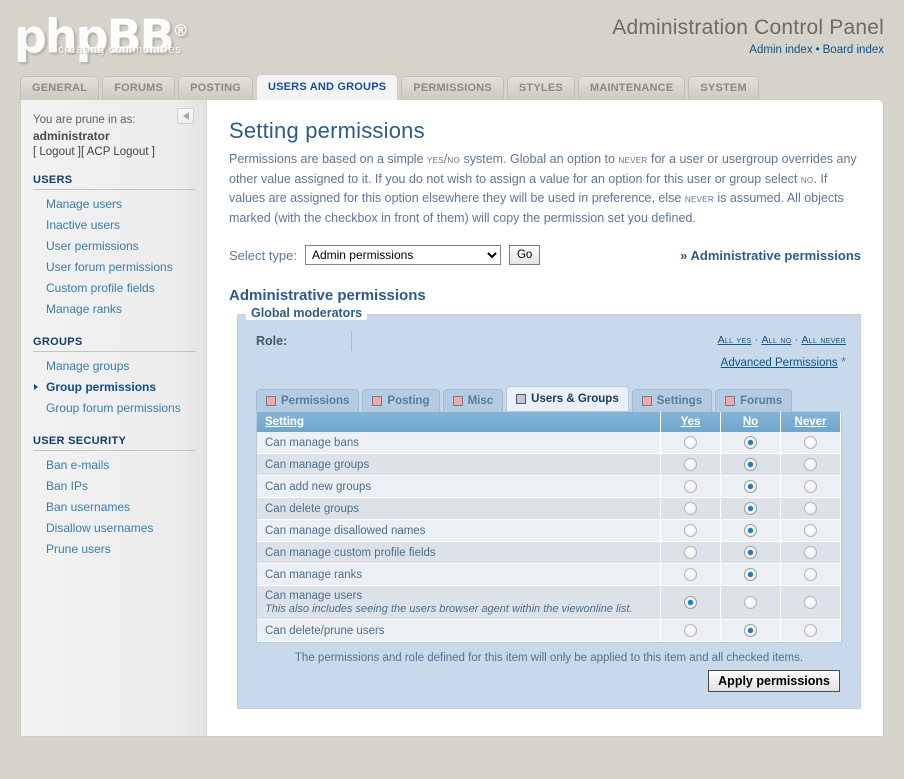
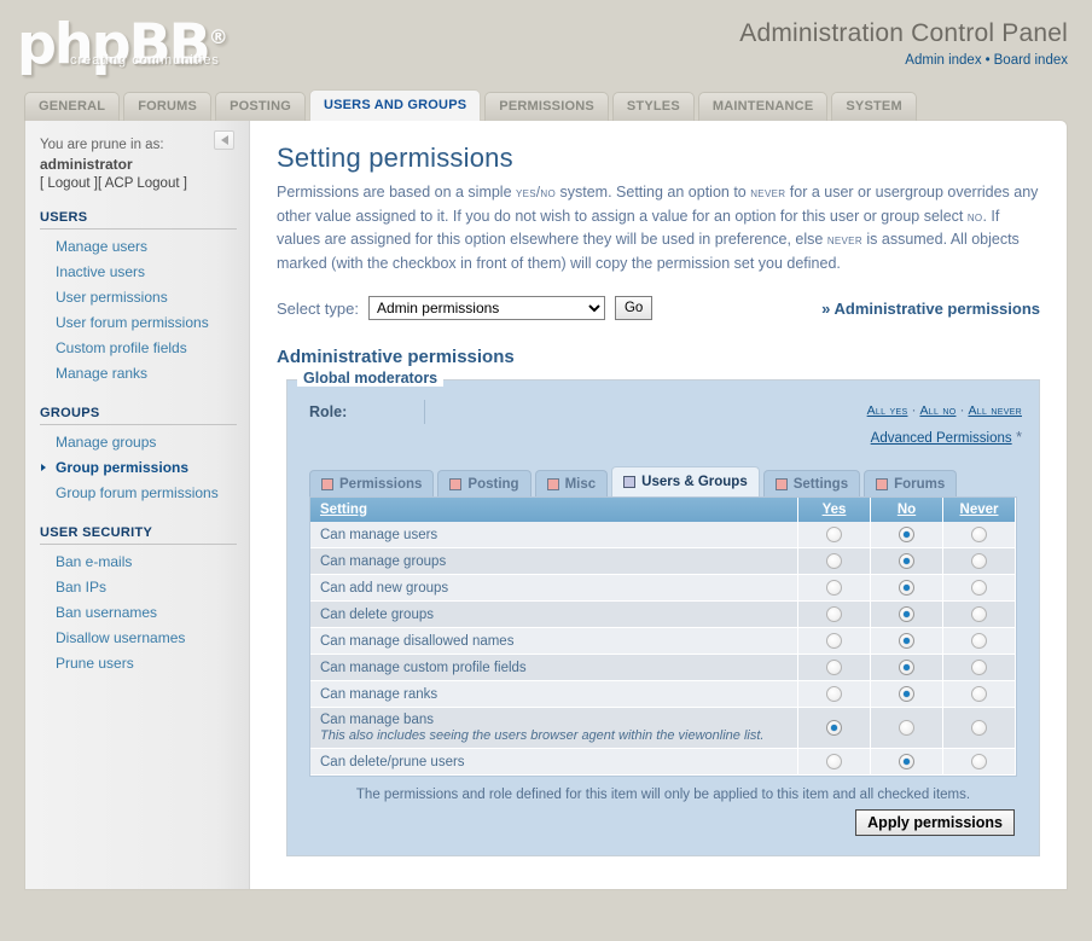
  phpBB®
  creating communities
  Administration Control Panel
  Admin index • Board index
  GENERAL
  FORUMS
  POSTING
  USERS AND GROUPS
  PERMISSIONS
  STYLES
  MAINTENANCE
  SYSTEM
  You are prune in as:
  administrator
  [ Logout ][ ACP Logout ]
  USERS
  Manage users
  Inactive users
  User permissions
  User forum permissions
  Custom profile fields
  Manage ranks
  GROUPS
  Manage groups
  Group permissions
  Group forum permissions
  USER SECURITY
  Ban e-mails
  Ban IPs
  Ban usernames
  Disallow usernames
  Prune users
  Setting permissions
- Permissions are based on a simple yes/no system. Global an option to never for a user or usergroup overrides any other value assigned to it. If you do not wish to assign a value for an option for this user or group select no. If values are assigned for this option elsewhere they will be used in preference, else never is assumed. All objects marked (with the checkbox in front of them) will copy the permission set you defined.
+ Permissions are based on a simple yes/no system. Setting an option to never for a user or usergroup overrides any other value assigned to it. If you do not wish to assign a value for an option for this user or group select no. If values are assigned for this option elsewhere they will be used in preference, else never is assumed. All objects marked (with the checkbox in front of them) will copy the permission set you defined.
  Select type:
  Admin permissions
  Go
  » Administrative permissions
  Administrative permissions
  Global moderators
  Role:
  All yes · All no · All never
  Advanced Permissions *
  Permissions
  Posting
  Misc
  Users & Groups
  Settings
  Forums
  Setting	Yes	No	Never
- Can manage bans
+ Can manage users
  Can manage groups
  Can add new groups
  Can delete groups
  Can manage disallowed names
  Can manage custom profile fields
  Can manage ranks
- Can manage usersThis also includes seeing the users browser agent within the viewonline list.
+ Can manage bansThis also includes seeing the users browser agent within the viewonline list.
  Can delete/prune users
  The permissions and role defined for this item will only be applied to this item and all checked items.
  Apply permissions
